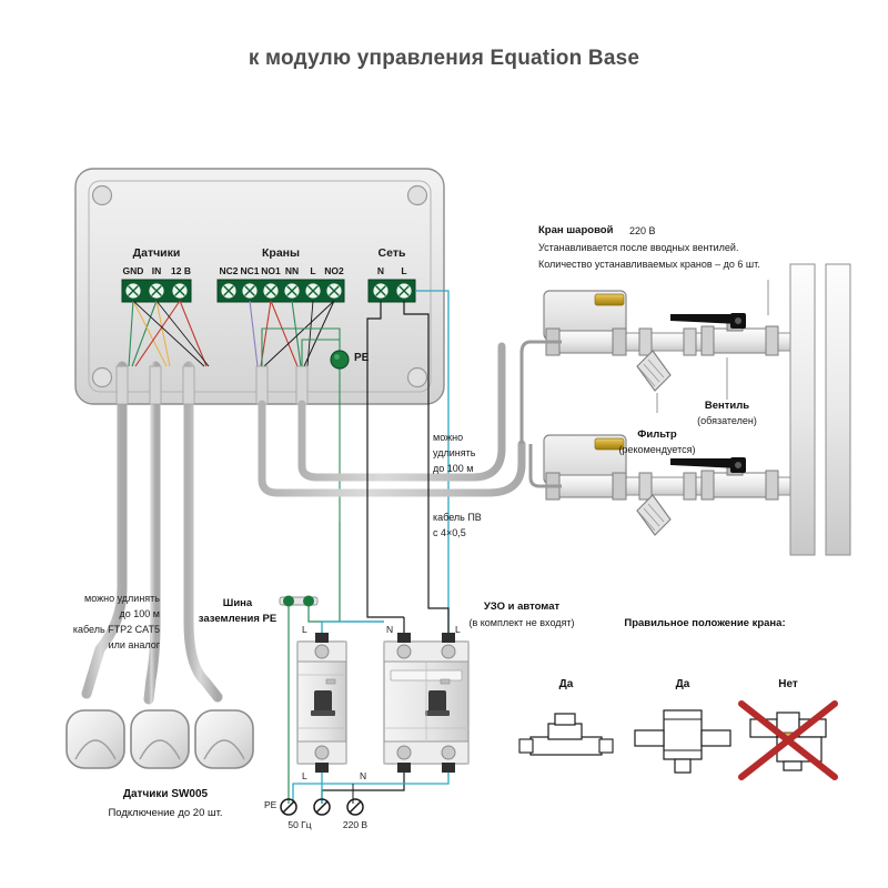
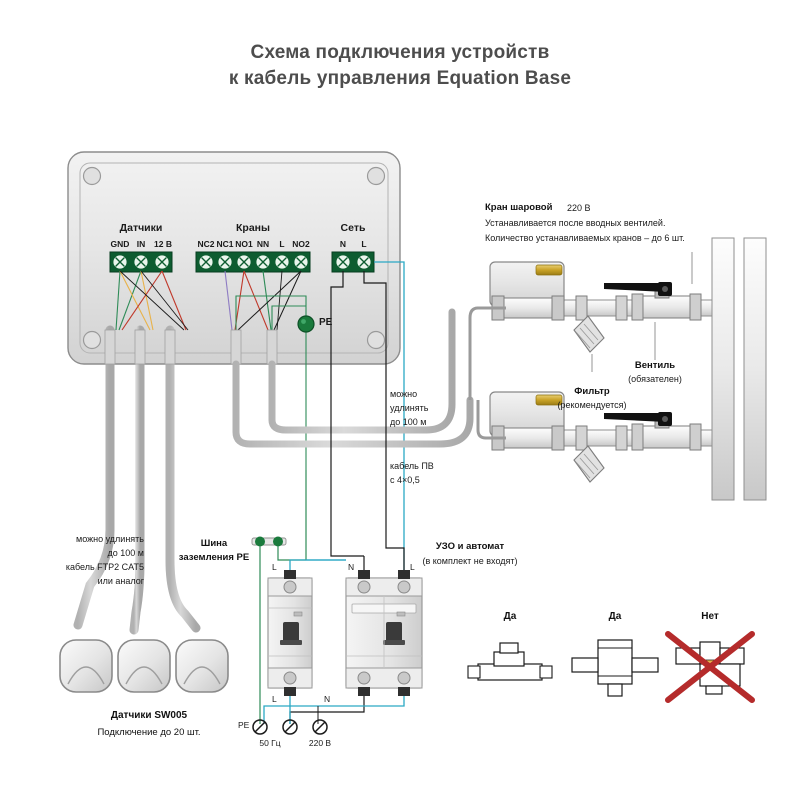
+ Схема подключения устройств
- к модулю управления Equation Base
+ к кабель управления Equation Base
  Датчики
  Краны
  Сеть
  GND
  IN
  12 В
  NC2
  NC1
  NO1
  NN
  L
  NO2
  N
  L
  PE
  Кран шаровой
  220 В
  Устанавливается после вводных вентилей.
  Количество устанавливаемых кранов – до 6 шт.
  Вентиль
  (обязателен)
  Фильтр
  (рекомендуется)
  можно
  удлинять
  до 100 м
  кабель ПВ
  с 4×0,5
  можно удлинять
  до 100 м
  кабель FTP2 CAT5
  или аналог
  Шина
  заземления РЕ
  УЗО и автомат
  (в комплект не входят)
  L
  N
  L
  L
  N
  PE
  50 Гц
  220 В
  Датчики SW005
  Подключение до 20 шт.
- Правильное положение крана:
  Да
  Да
  Нет
